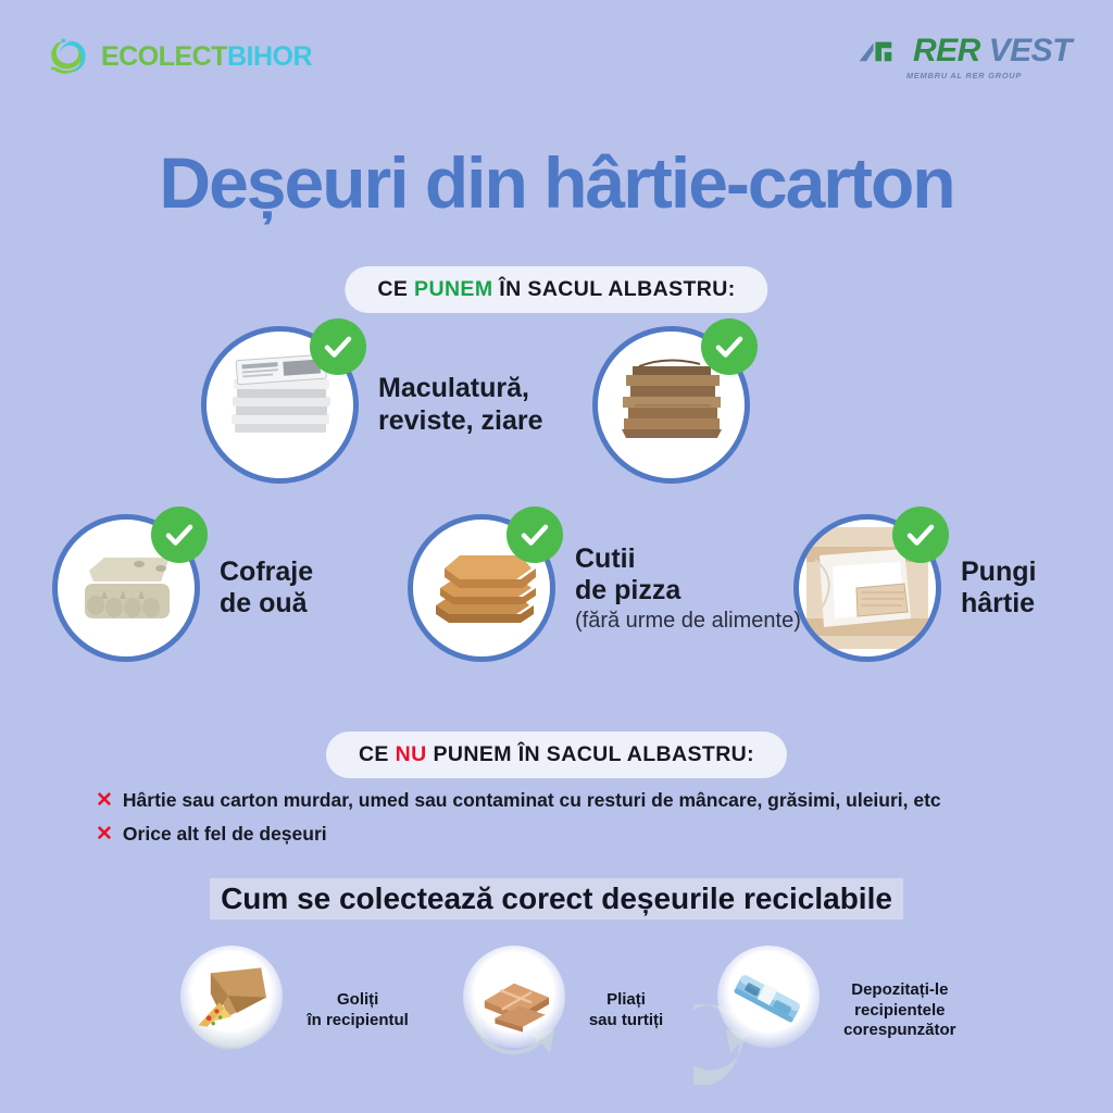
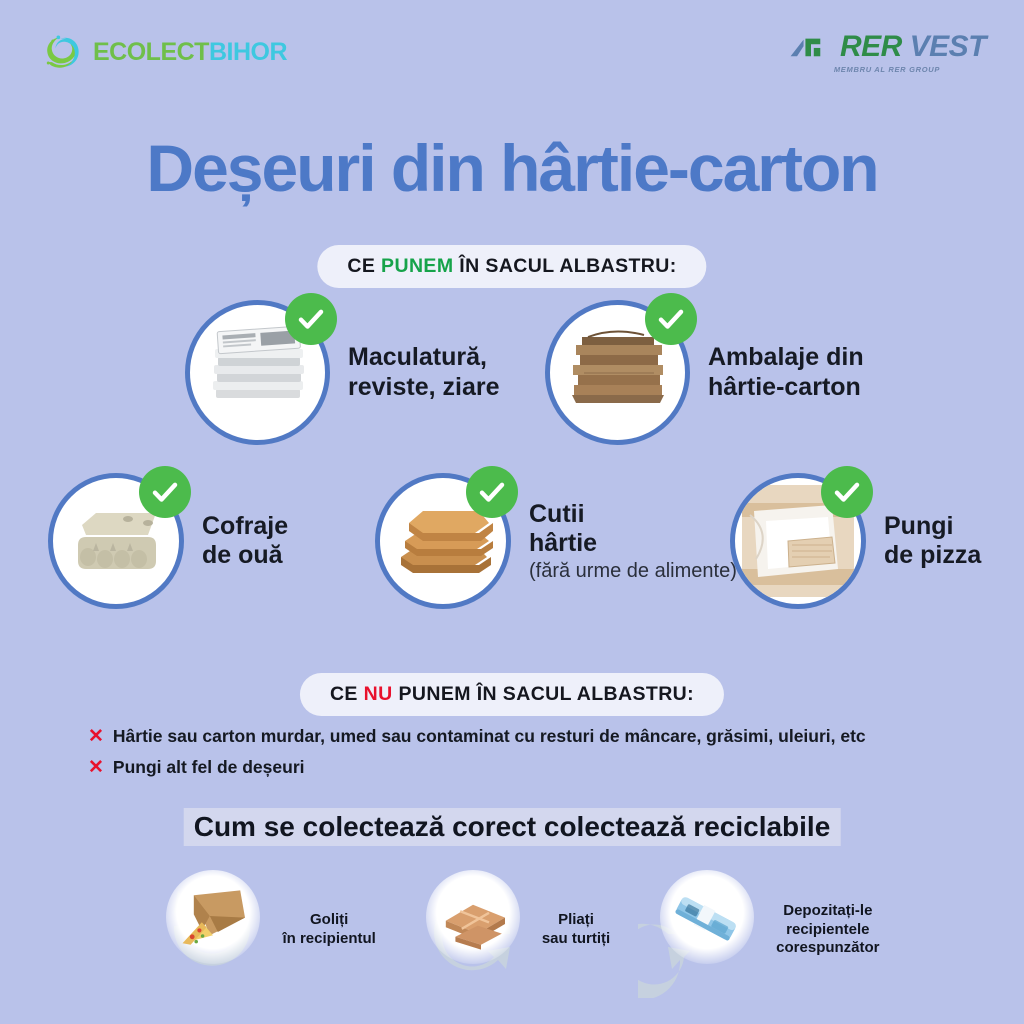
  ECOLECTBIHOR
  RER VEST
  MEMBRU AL RER GROUP
  Deșeuri din hârtie-carton
  CE PUNEM ÎN SACUL ALBASTRU:
  Maculatură,
  reviste, ziare
+ Ambalaje din
+ hârtie-carton
  Cofraje
  de ouă
  Cutii
- de pizza
+ hârtie
  (fără urme de alimente)
  Pungi
- hârtie
+ de pizza
  CE NU PUNEM ÎN SACUL ALBASTRU:
  ✕
  Hârtie sau carton murdar, umed sau contaminat cu resturi de mâncare, grăsimi, uleiuri, etc
  ✕
- Orice alt fel de deșeuri
+ Pungi alt fel de deșeuri
- Cum se colectează corect deșeurile reciclabile
+ Cum se colectează corect colectează reciclabile
  Goliți
  în recipientul
  Pliați
  sau turtiți
  Depozitați-le
  recipientele
  corespunzător
